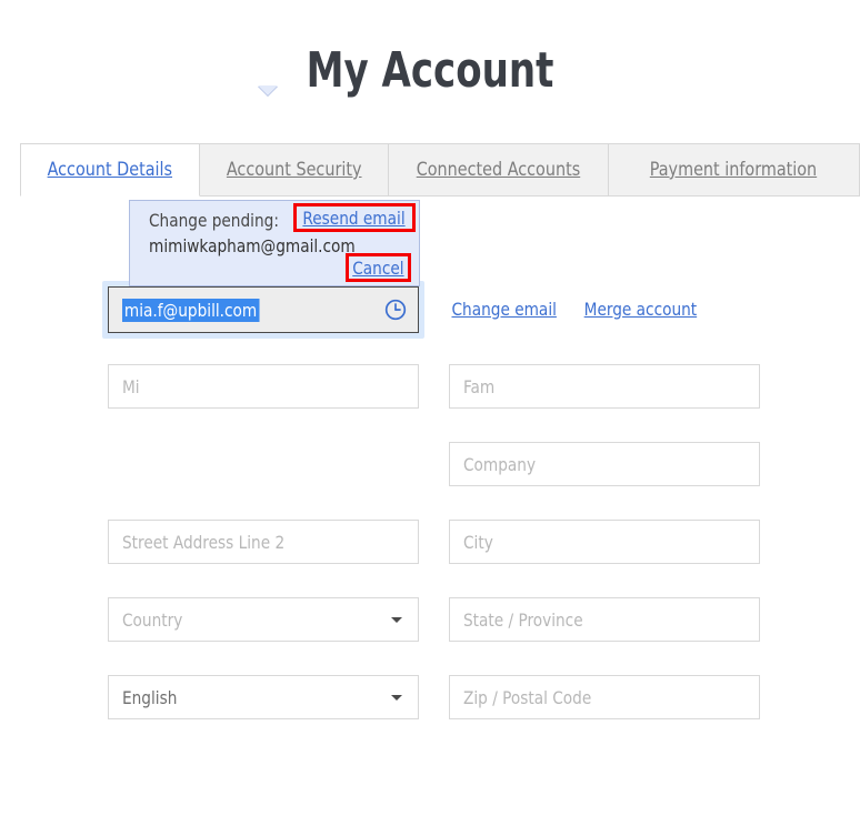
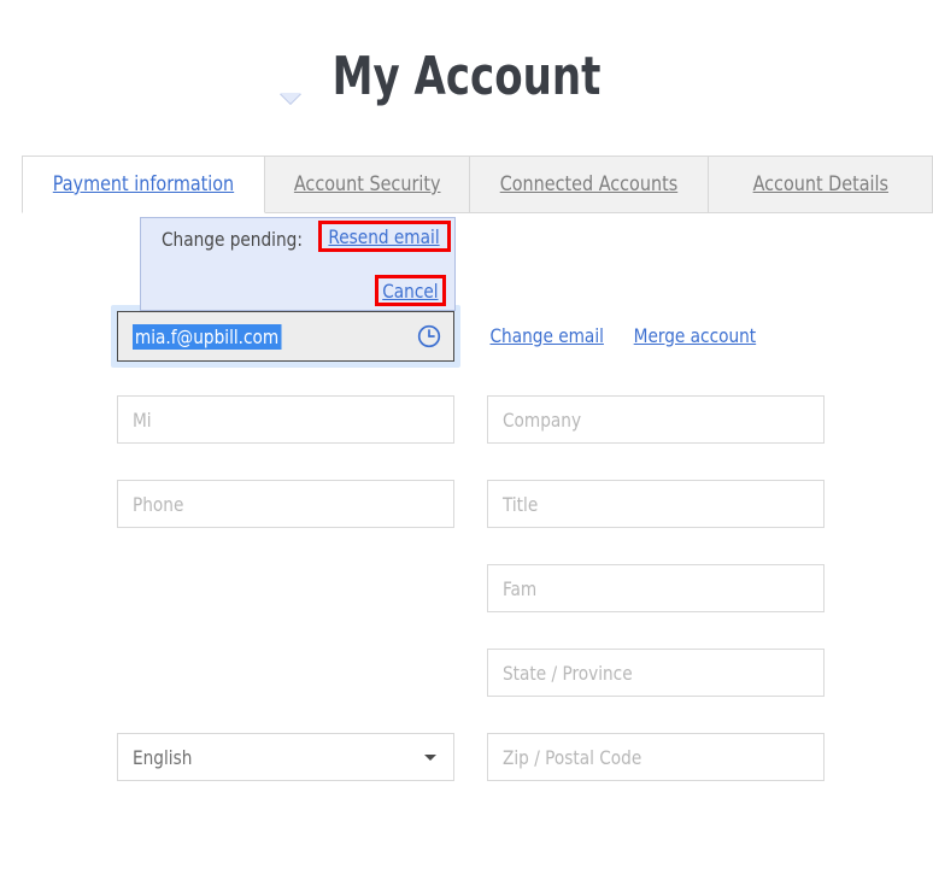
  My Account
- Account Details
+ Payment information
  Account Security
  Connected Accounts
- Payment information
+ Account Details
  Change pending:
- mimiwkapham@gmail.com
  Resend email
  Cancel
  mia.f@upbill.com
  Change email
  Merge account
  Mi
- Fam
+ Company
+ Phone
+ Title
- Company
+ Fam
- Street Address Line 2
- City
- Country
  State / Province
  English
  Zip / Postal Code
